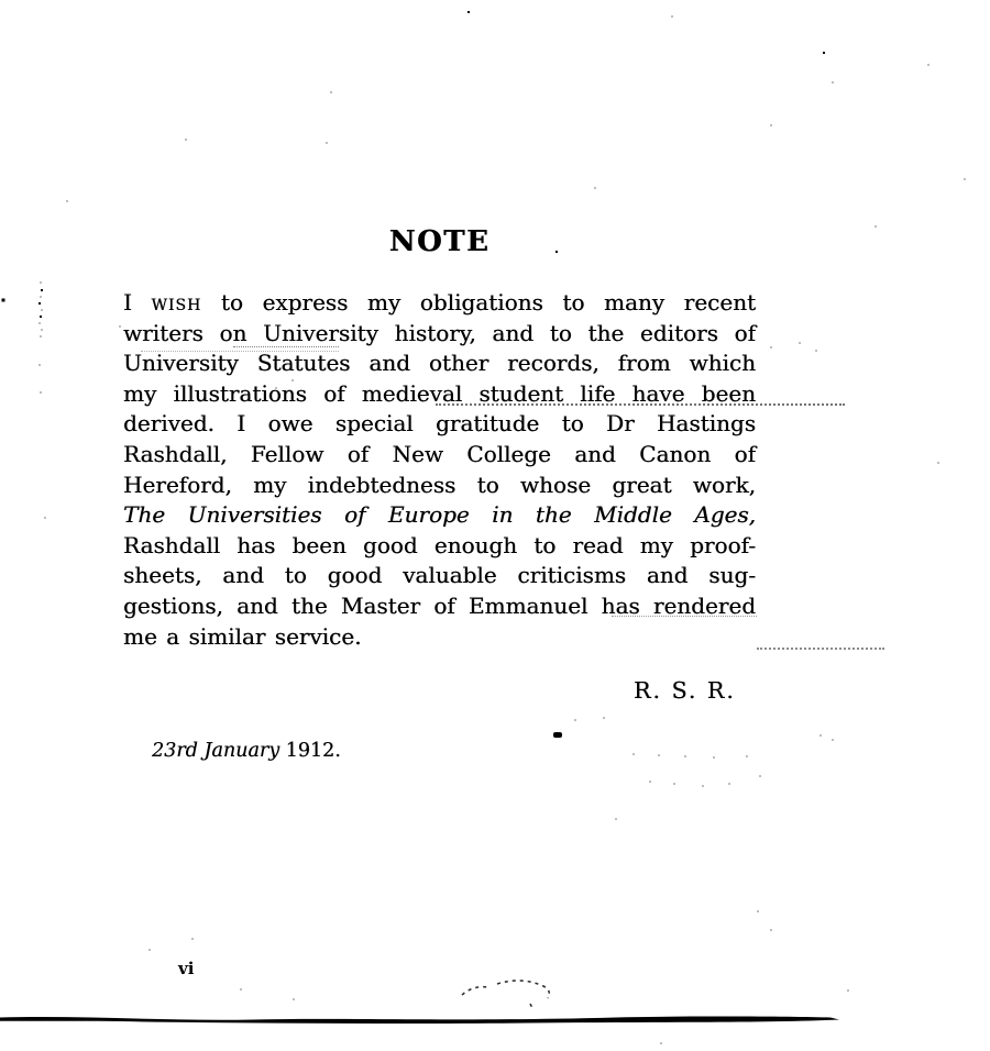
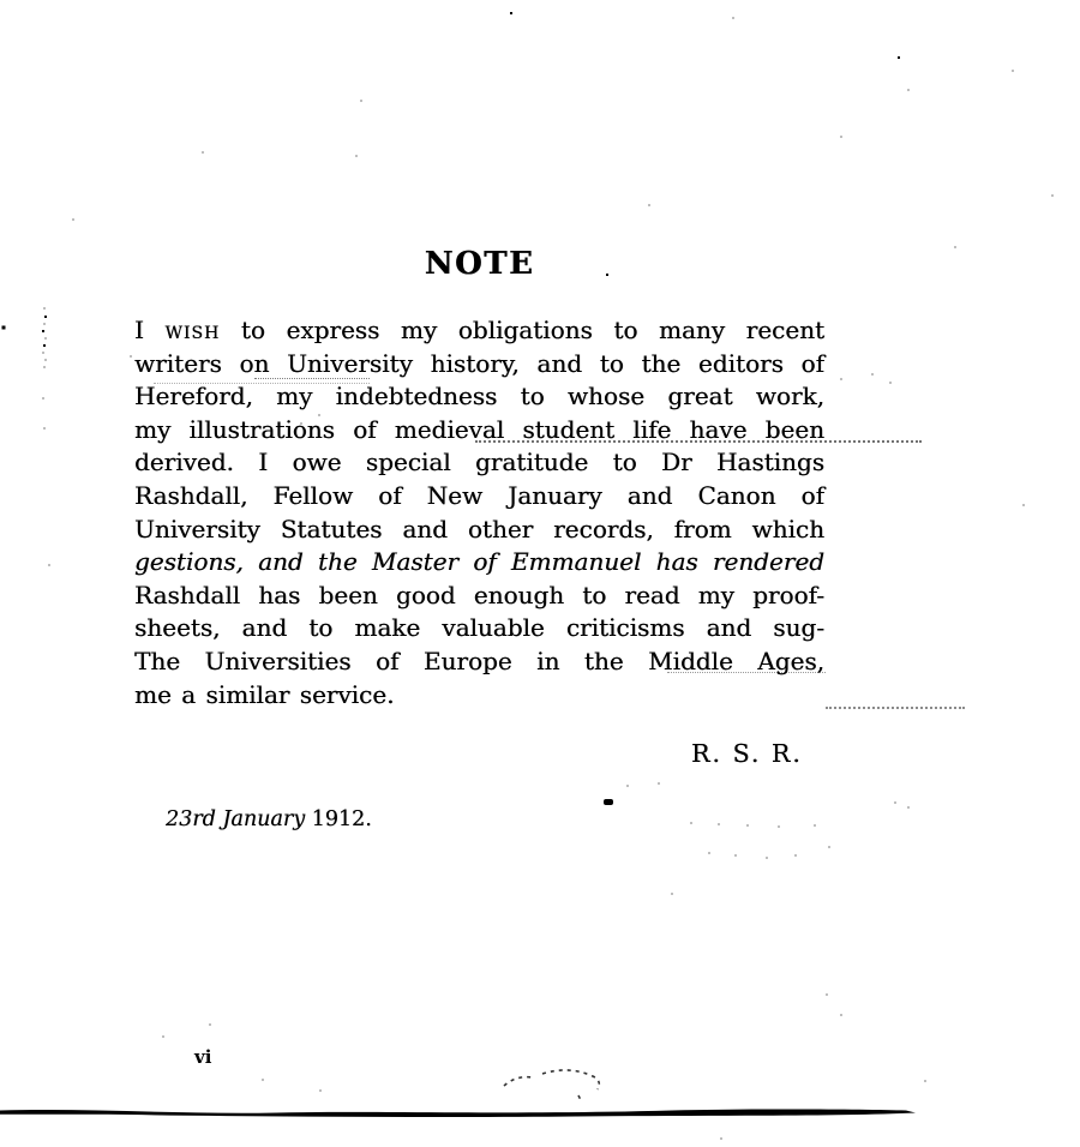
  NOTE
  I wish to express my obligations to many recent
  writers on University history, and to the editors of
- University Statutes and other records, from which
+ Hereford, my indebtedness to whose great work,
  my illustrations of medieval student life have been
  derived. I owe special gratitude to Dr Hastings
- Rashdall, Fellow of New College and Canon of
+ Rashdall, Fellow of New January and Canon of
- Hereford, my indebtedness to whose great work,
+ University Statutes and other records, from which
- The Universities of Europe in the Middle Ages,
+ gestions, and the Master of Emmanuel has rendered
  Rashdall has been good enough to read my proof-
- sheets, and to good valuable criticisms and sug-
+ sheets, and to make valuable criticisms and sug-
- gestions, and the Master of Emmanuel has rendered
+ The Universities of Europe in the Middle Ages,
  me a similar service.
  R. S. R.
  23rd January 1912.
  vi
